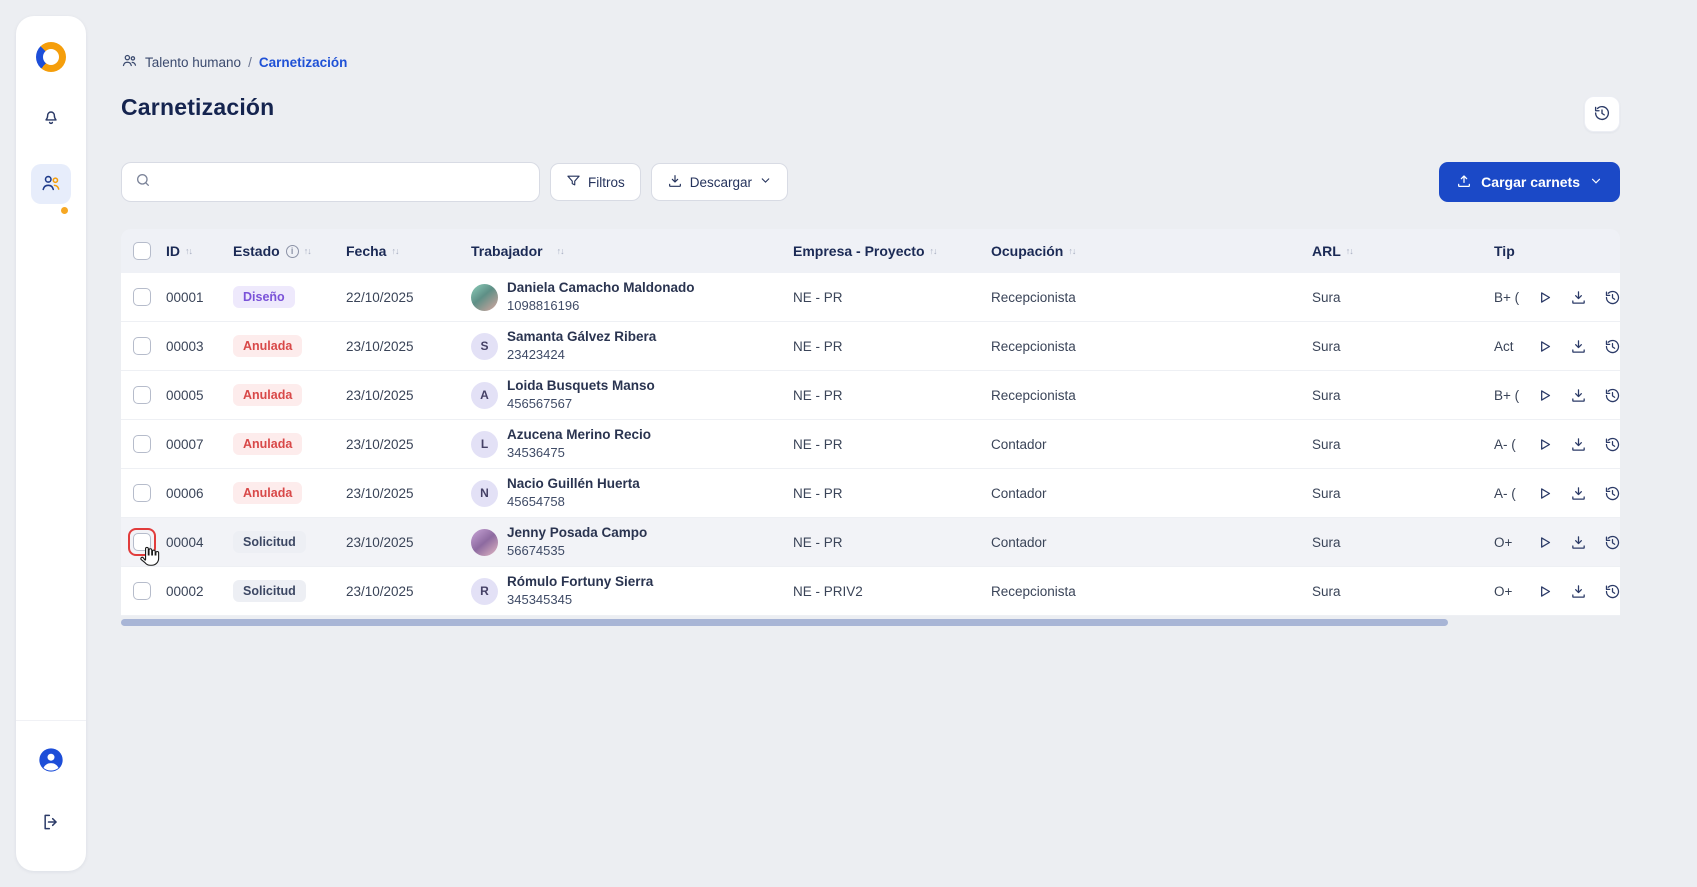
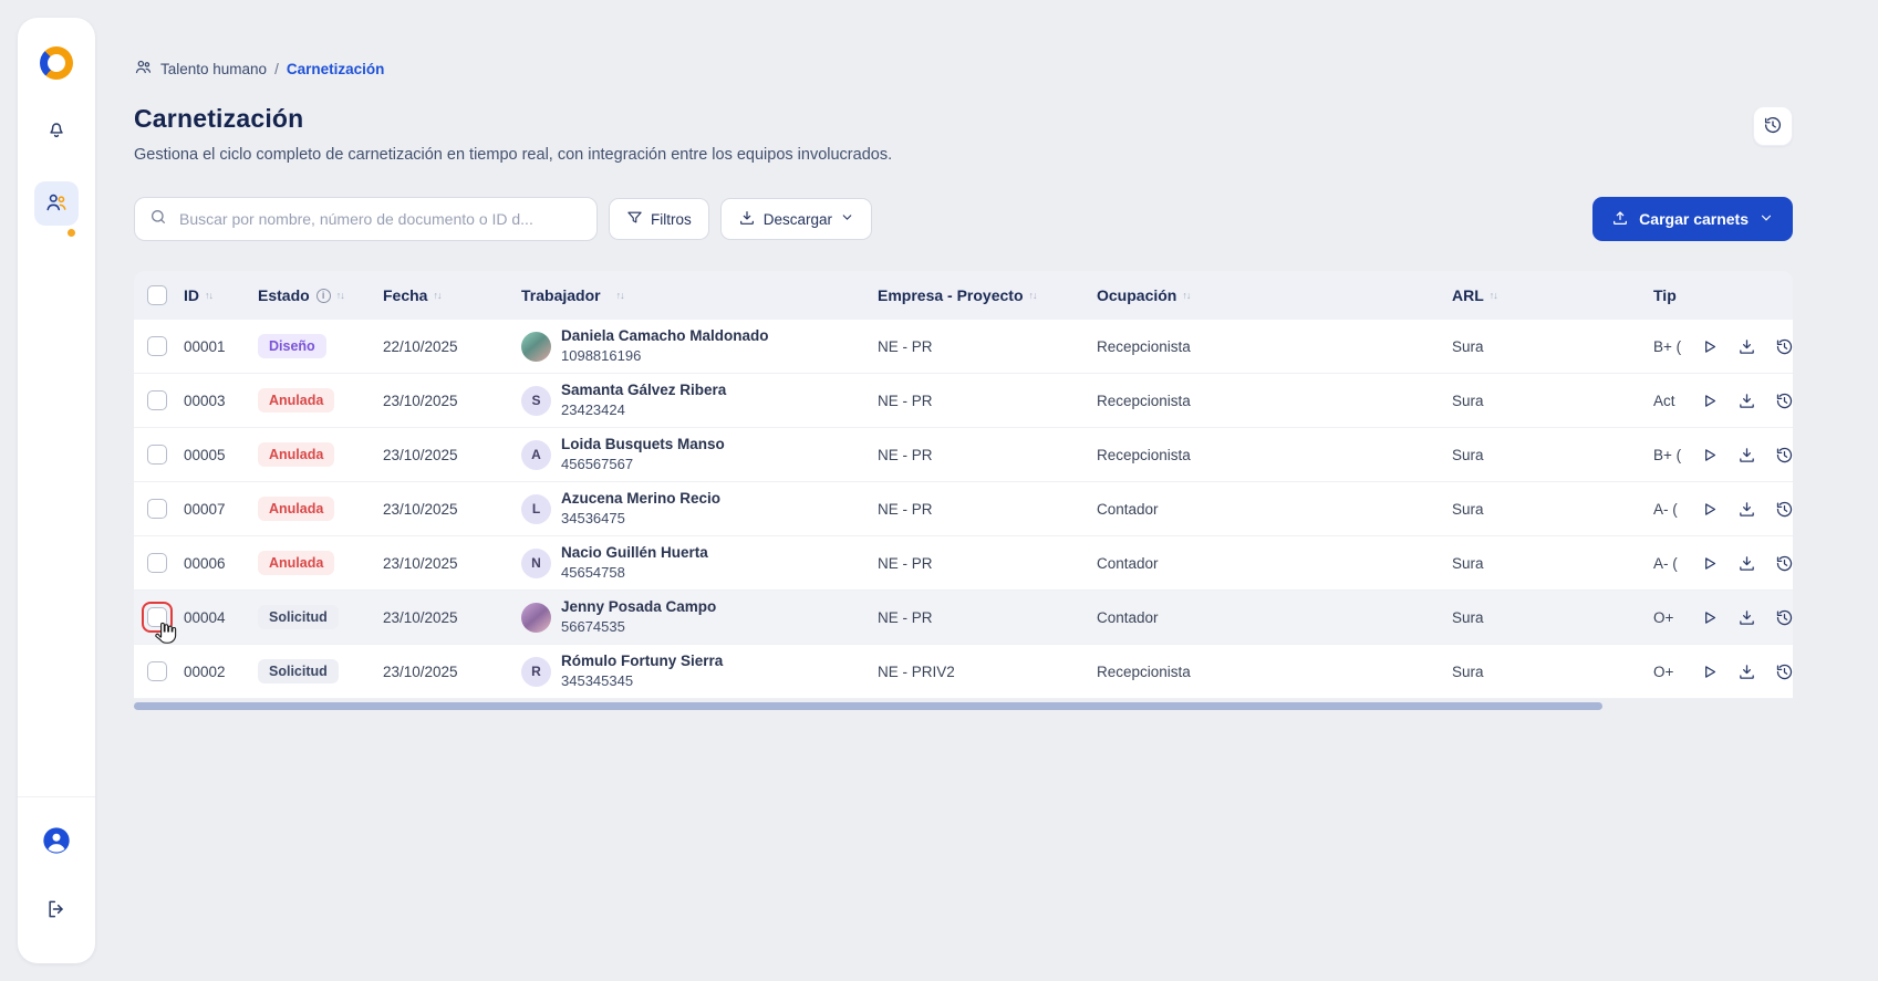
  Talento humano
  /
  Carnetización
  Carnetización
+ Gestiona el ciclo completo de carnetización en tiempo real, con integración entre los equipos involucrados.
+ Buscar por nombre, número de documento o ID d...
  Filtros
  Descargar
  Cargar carnets
  ID
  ↑↓
  Estado
  i
  ↑↓
  Fecha
  ↑↓
  Trabajador
  ↑↓
  Empresa - Proyecto
  ↑↓
  Ocupación
  ↑↓
  ARL
  ↑↓
  Tip
  00001
  Diseño
  22/10/2025
  Daniela Camacho Maldonado
  1098816196
  NE - PR
  Recepcionista
  Sura
  B+ (
  00003
  Anulada
  23/10/2025
  S
  Samanta Gálvez Ribera
  23423424
  NE - PR
  Recepcionista
  Sura
  Act
  00005
  Anulada
  23/10/2025
  A
  Loida Busquets Manso
  456567567
  NE - PR
  Recepcionista
  Sura
  B+ (
  00007
  Anulada
  23/10/2025
  L
  Azucena Merino Recio
  34536475
  NE - PR
  Contador
  Sura
  A- (
  00006
  Anulada
  23/10/2025
  N
  Nacio Guillén Huerta
  45654758
  NE - PR
  Contador
  Sura
  A- (
  00004
  Solicitud
  23/10/2025
  Jenny Posada Campo
  56674535
  NE - PR
  Contador
  Sura
  O+
  00002
  Solicitud
  23/10/2025
  R
  Rómulo Fortuny Sierra
  345345345
  NE - PRIV2
  Recepcionista
  Sura
  O+
